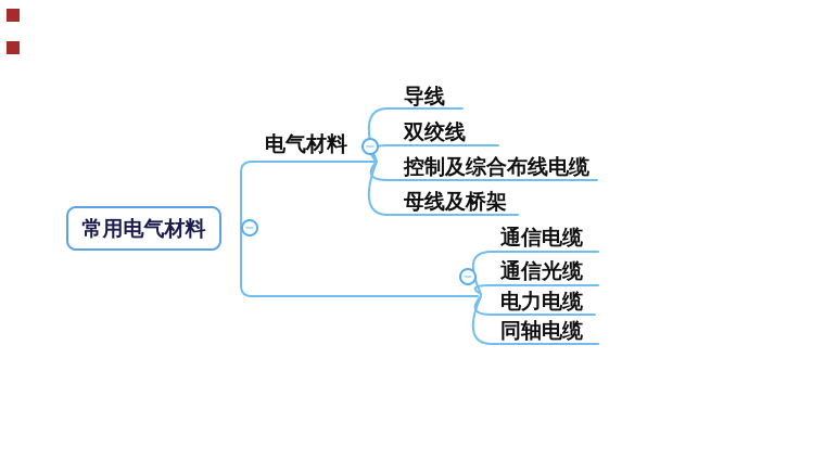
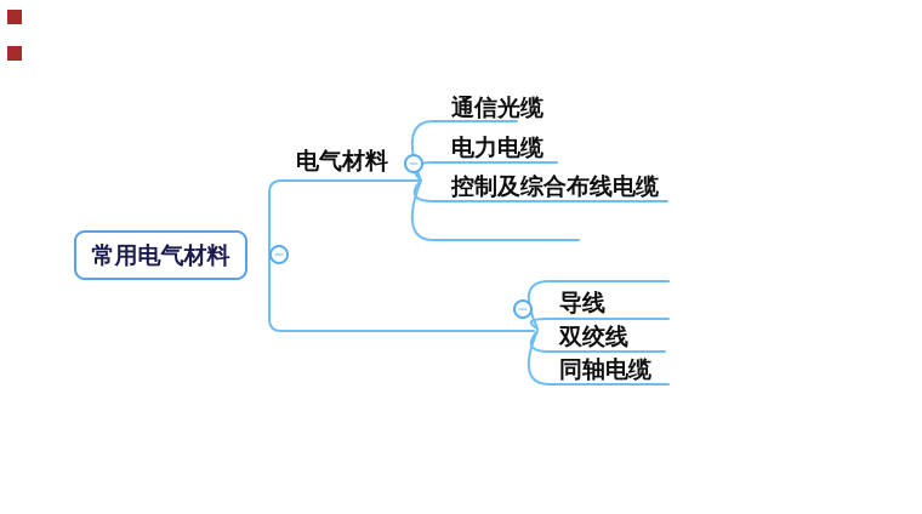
  常用电气材料
  电气材料
- 导线
+ 通信光缆
- 双绞线
+ 电力电缆
  控制及综合布线电缆
- 母线及桥架
- 通信电缆
- 通信光缆
+ 导线
- 电力电缆
+ 双绞线
  同轴电缆
